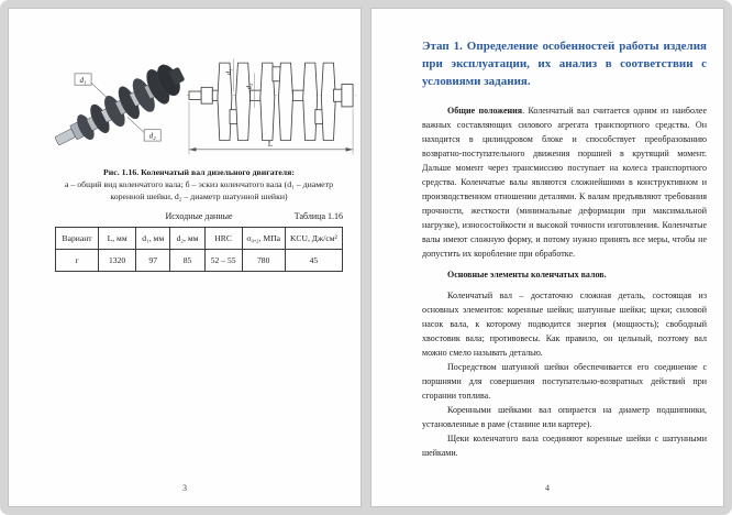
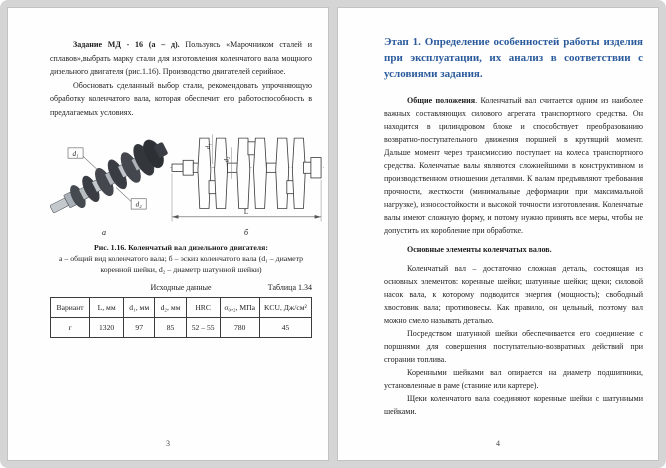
+ Задание МД - 16 (а – д). Пользуясь «Марочником сталей и сплавов»,выбрать марку стали для изготовления коленчатого вала мощного дизельного двигателя (рис.1.16). Производство двигателей серийное.
+ Обосновать сделанный выбор стали, рекомендовать упрочняющую обработку коленчатого вала, которая обеспечит его работоспособность в предлагаемых условиях.
  d₁
  d₂
  L
+ а
+ б
  Рис. 1.16. Коленчатый вал дизельного двигателя:
  а – общий вид коленчатого вала; б – эскиз коленчатого вала (d₁ – диаметр коренной шейки, d₂ – диаметр шатунной шейки)
  Исходные данные
- Таблица 1.16
+ Таблица 1.34
  Вариант	L, мм	d₁, мм	d₂, мм	HRC	σ₀,₂, МПа	KCU, Дж/см²
  г	1320	97	85	52 – 55	780	45
  3
  Этап 1. Определение особенностей работы изделия при эксплуатации, их анализ в соответствии с условиями задания.
  Общие положения. Коленчатый вал считается одним из наиболее важных составляющих силового агрегата транспортного средства. Он находится в цилиндровом блоке и способствует преобразованию возвратно-поступательного движения поршней в крутящий момент. Дальше момент через трансмиссию поступает на колеса транспортного средства. Коленчатые валы являются сложнейшими в конструктивном и производственном отношении деталями. К валам предъявляют требования прочности, жесткости (минимальные деформации при максимальной нагрузке), износостойкости и высокой точности изготовления. Коленчатые валы имеют сложную форму, и потому нужно принять все меры, чтобы не допустить их коробление при обработке.
  Основные элементы коленчатых валов.
  Коленчатый вал – достаточно сложная деталь, состоящая из основных элементов: коренные шейки; шатунные шейки; щеки; силовой насок вала, к которому подводится энергия (мощность); свободный хвостовик вала; противовесы. Как правило, он цельный, поэтому вал можно смело называть деталью.
  Посредством шатунной шейки обеспечивается его соединение с поршнями для совершения поступательно-возвратных действий при сгорании топлива.
  Коренными шейками вал опирается на диаметр подшипники, установленные в раме (станине или картере).
  Щеки коленчатого вала соединяют коренные шейки с шатунными шейками.
  4
